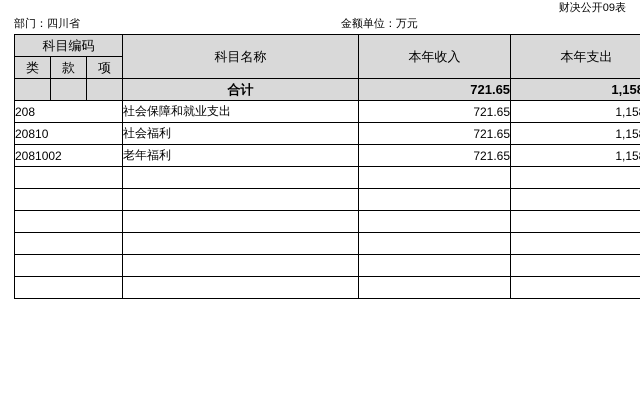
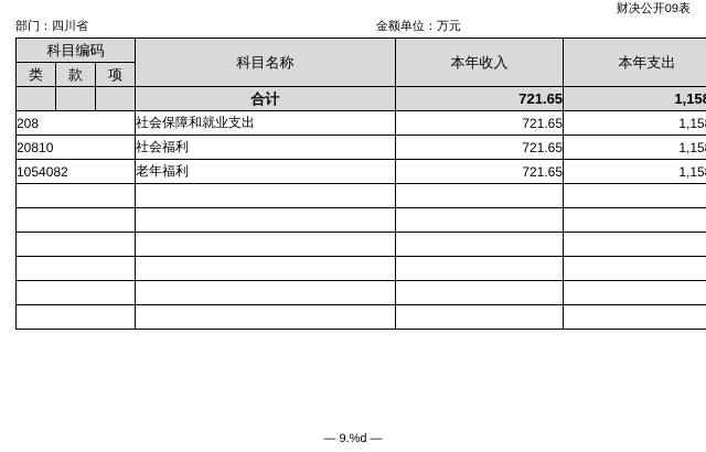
  财决公开09表
  部门：四川省
  金额单位：万元
  科目编码	科目名称	本年收入	本年支出
  类	款	项
  			合计	721.65	1,15
  208	社会保障和就业支出	721.65	1,15
  20810	社会福利	721.65	1,15
- 2081002	老年福利	721.65	1,15
+ 1054082	老年福利	721.65	1,15
+ — 9.%d —
